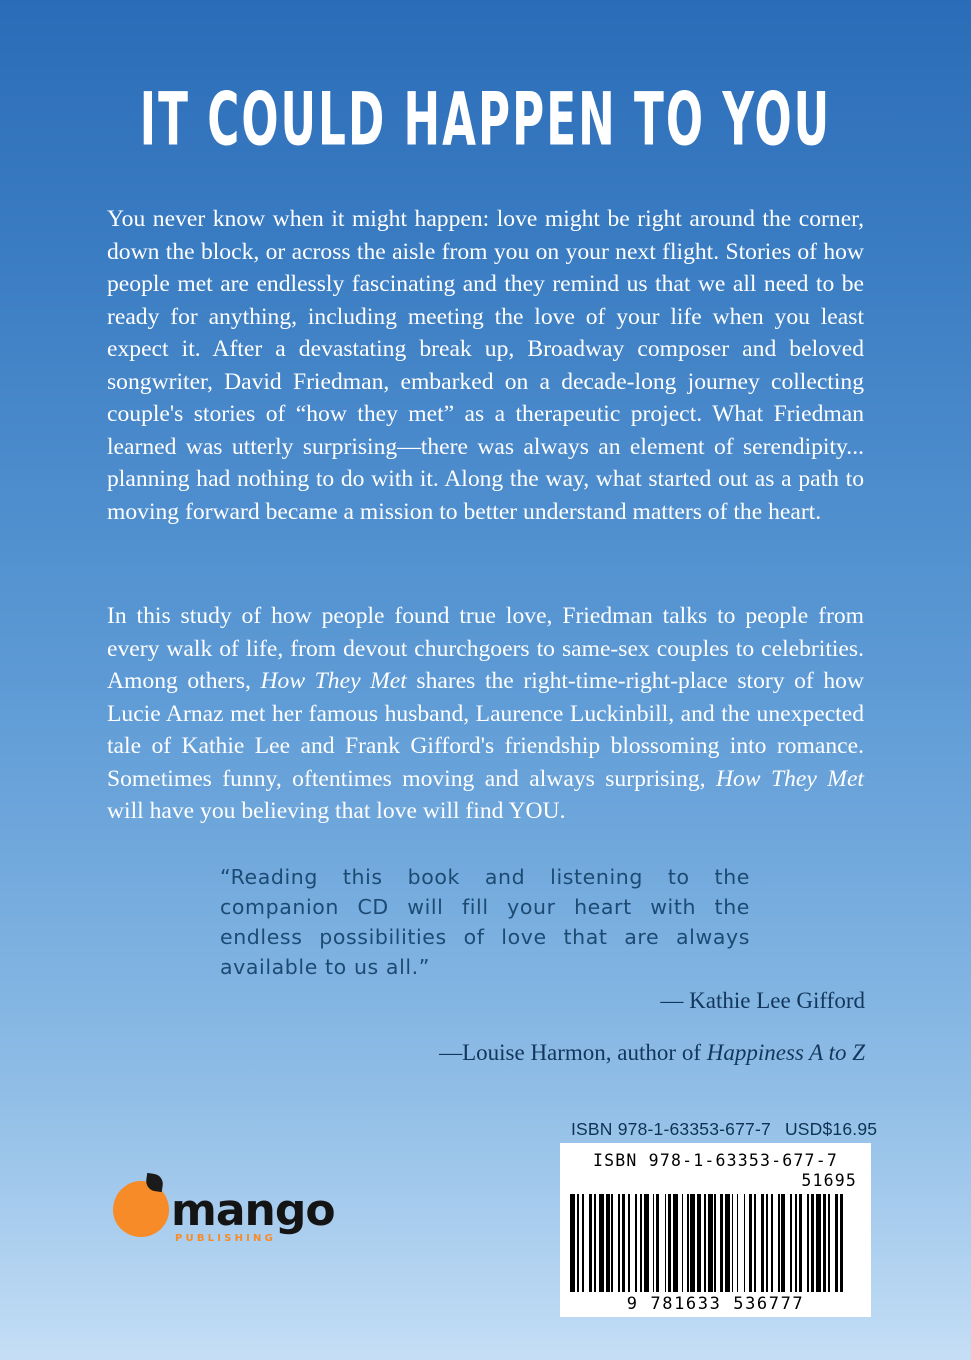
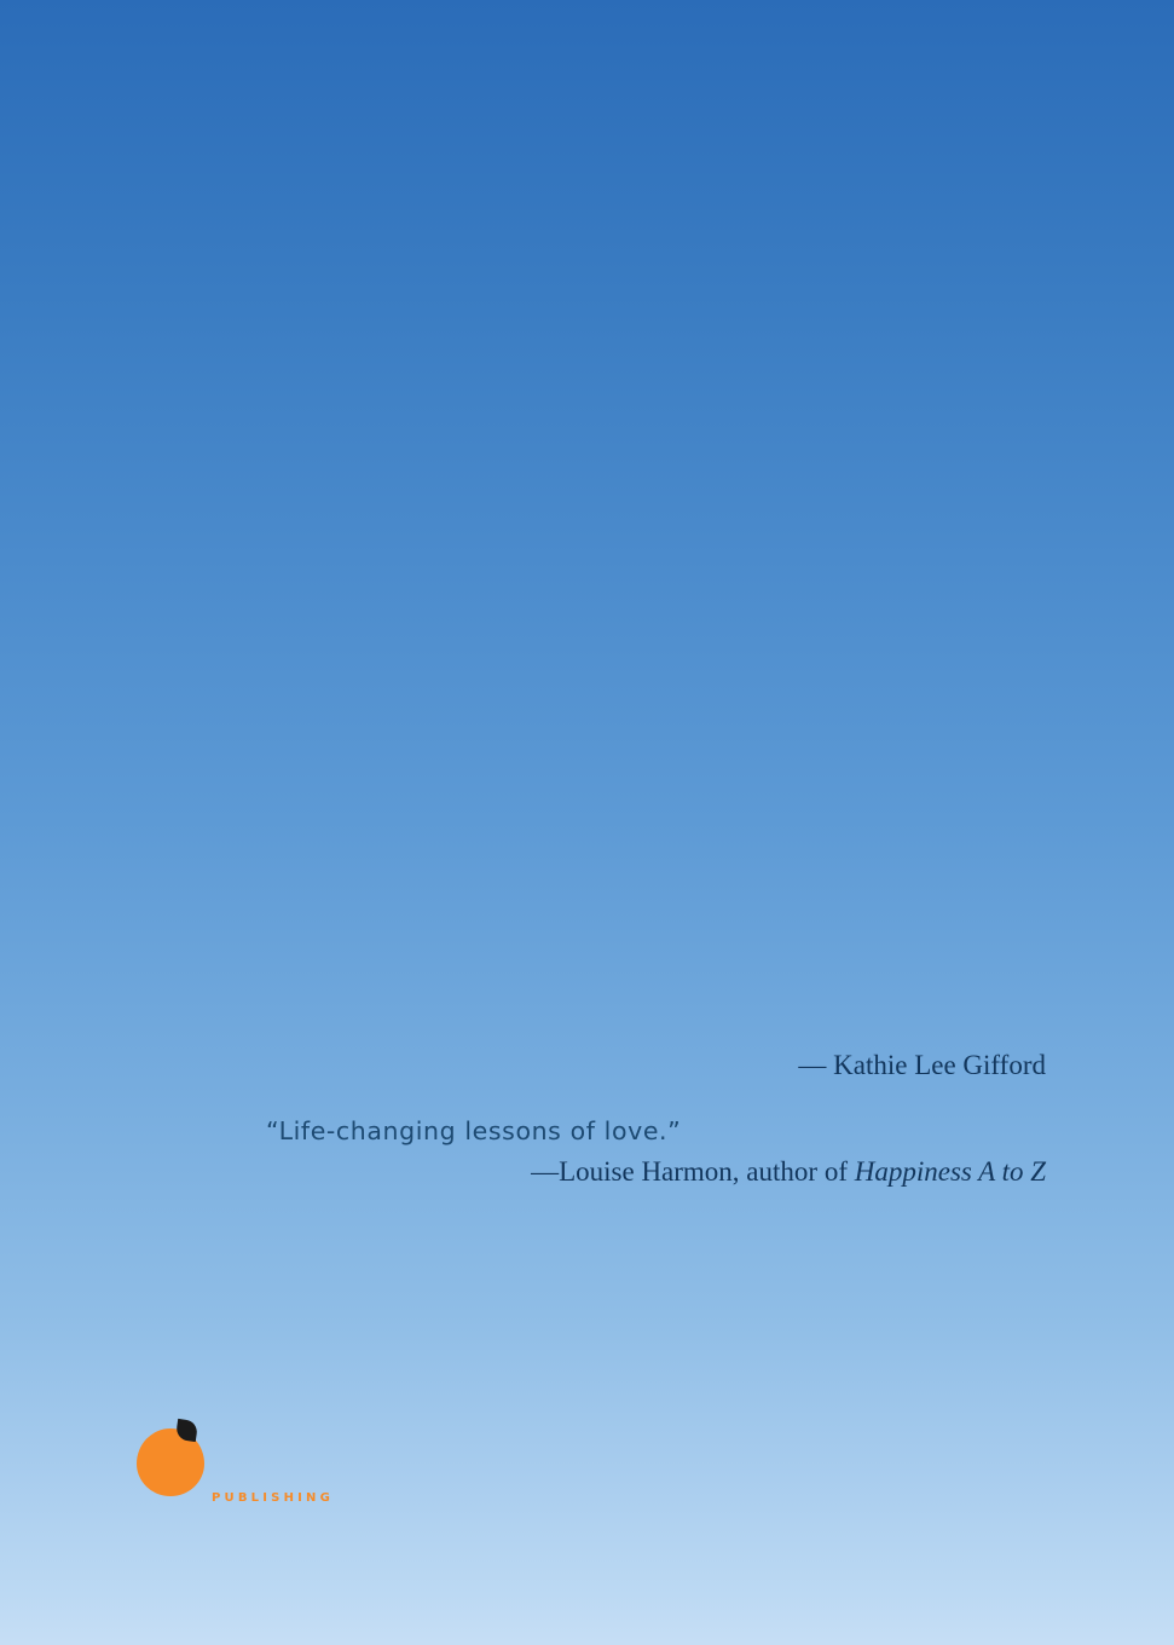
- IT COULD HAPPEN TO YOU
- You never know when it might happen: love might be right around the corner, down the block, or across the aisle from you on your next flight. Stories of how people met are endlessly fascinating and they remind us that we all need to be ready for anything, including meeting the love of your life when you least expect it. After a devastating break up, Broadway composer and beloved songwriter, David Friedman, embarked on a decade-long journey collecting couple's stories of “how they met” as a therapeutic project. What Friedman learned was utterly surprising—there was always an element of serendipity... planning had nothing to do with it. Along the way, what started out as a path to moving forward became a mission to better understand matters of the heart.
- In this study of how people found true love, Friedman talks to people from every walk of life, from devout churchgoers to same-sex couples to celebrities. Among others, How They Met shares the right-time-right-place story of how Lucie Arnaz met her famous husband, Laurence Luckinbill, and the unexpected tale of Kathie Lee and Frank Gifford's friendship blossoming into romance. Sometimes funny, oftentimes moving and always surprising, How They Met will have you believing that love will find YOU.
- “Reading this book and listening to the companion CD will fill your heart with the endless possibilities of love that are always available to us all.”
  — Kathie Lee Gifford
+ “Life-changing lessons of love.”
  —Louise Harmon, author of Happiness A to Z
- ISBN 978-1-63353-677-7 USD$16.95
- ISBN 978-1-63353-677-7
- 51695
- 9 781633 536777
- mango
  PUBLISHING
